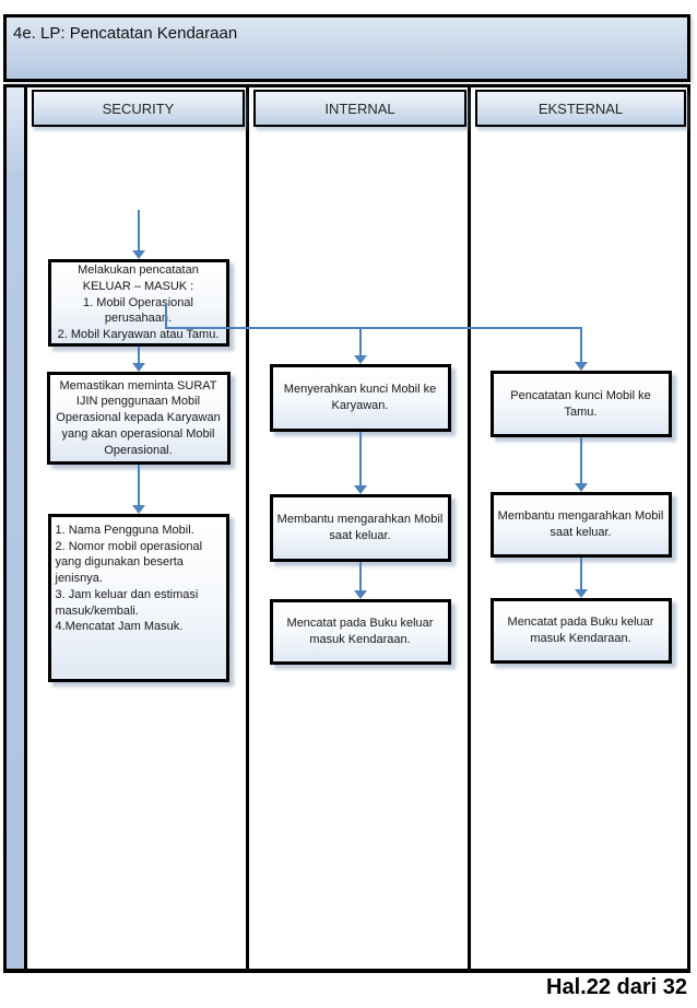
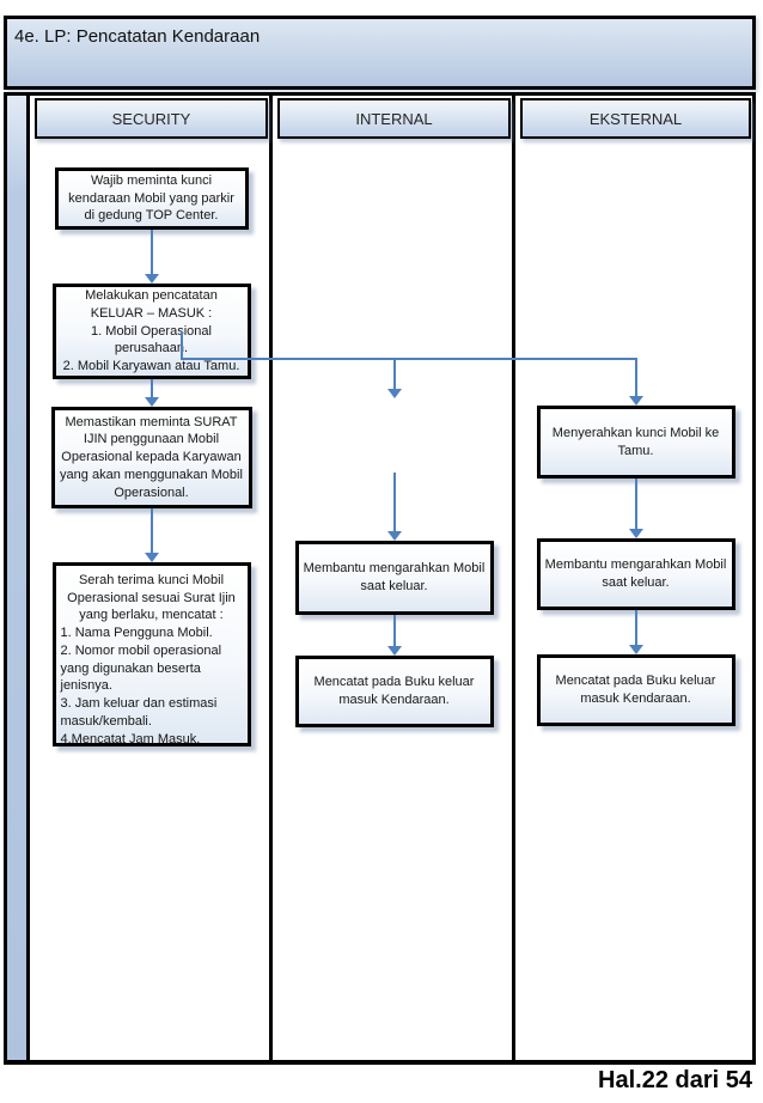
  4e. LP: Pencatatan Kendaraan
  SECURITY
+ Wajib meminta kunci kendaraan Mobil yang parkir di gedung TOP Center.
  Melakukan pencatatan
  KELUAR – MASUK :
  1. Mobil Operaional
  perusahaa.
  2. Mobil Karyawan atau Tamu.
- Memastikan meminta SURAT IJIN penggunaan Mobil Operasional kepada Karyawan yang akan operasional Mobil Operasional.
+ Memastikan meminta SURAT IJIN penggunaan Mobil Operasional kepada Karyawan yang akan menggunakan Mobil Operasional.
+ Serah terima kunci Mobil Operasional sesuai Surat Ijin yang berlaku, mencatat :
  1. Nama Pengguna Mobil.
  2. Nomor mobil operasional yang digunakan beserta jenisnya.
  3. Jam keluar dan estimasi masuk/kembali.
  4.Mencatat Jam Masuk.
  INTERNAL
- Menyerahkan kunci Mobil ke Karyawan.
  Membantu mengarahkan Mobil saat keluar.
  Mencatat pada Buku keluar masuk Kendaraan.
  EKSTERNAL
- Pencatatan kunci Mobil ke Tamu.
+ Menyerahkan kunci Mobil ke Tamu.
  Membantu mengarahkan Mobil saat keluar.
  Mencatat pada Buku keluar masuk Kendaraan.
- Hal.22 dari 32
+ Hal.22 dari 54
